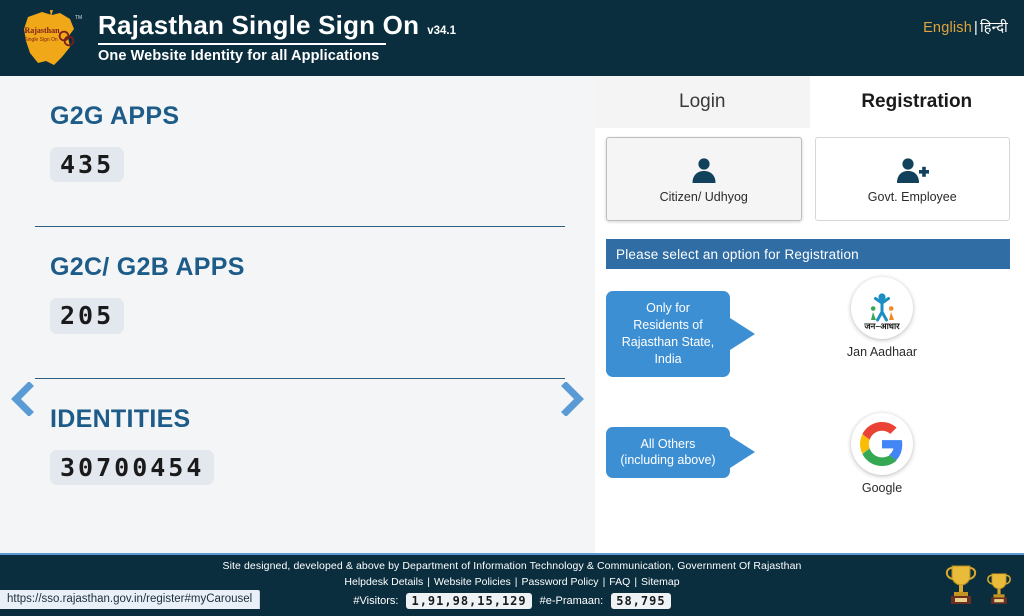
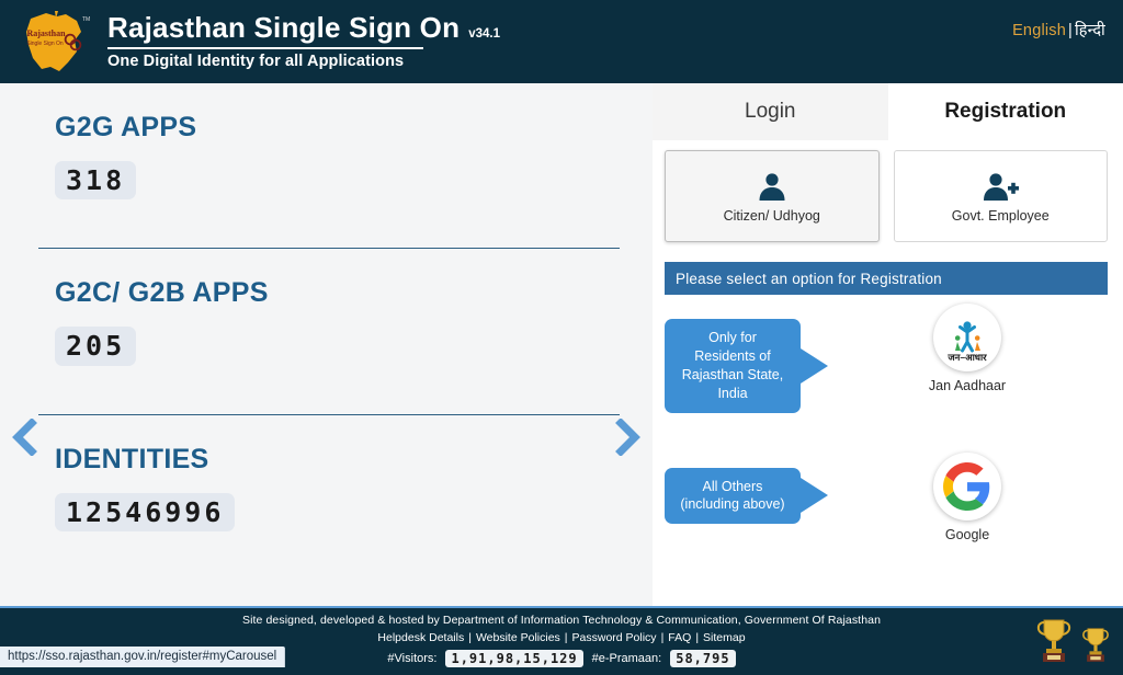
  Rajasthan
  Rajasthan Single Sign On
  v34.1
- One Website Identity for all Applications
+ One Digital Identity for all Applications
  English | हिन्दी
  G2G APPS
- 435
+ 318
  G2C/ G2B APPS
  205
  IDENTITIES
- 30700454
+ 12546996
  Login
  Registration
  Citizen/ Udhyog
  Govt. Employee
  Please select an option for Registration
  Only for Residents of Rajasthan State, India
  जन–आधार
  Jan Aadhaar
  All Others (including above)
  Google
- Site designed, developed & above by Department of Information Technology & Communication, Government Of Rajasthan
+ Site designed, developed & hosted by Department of Information Technology & Communication, Government Of Rajasthan
  Helpdesk Details | Website Policies | Password Policy | FAQ | Sitemap
  #Visitors:
  1,91,98,15,129
  #e-Pramaan:
  58,795
  https://sso.rajasthan.gov.in/register#myCarousel
